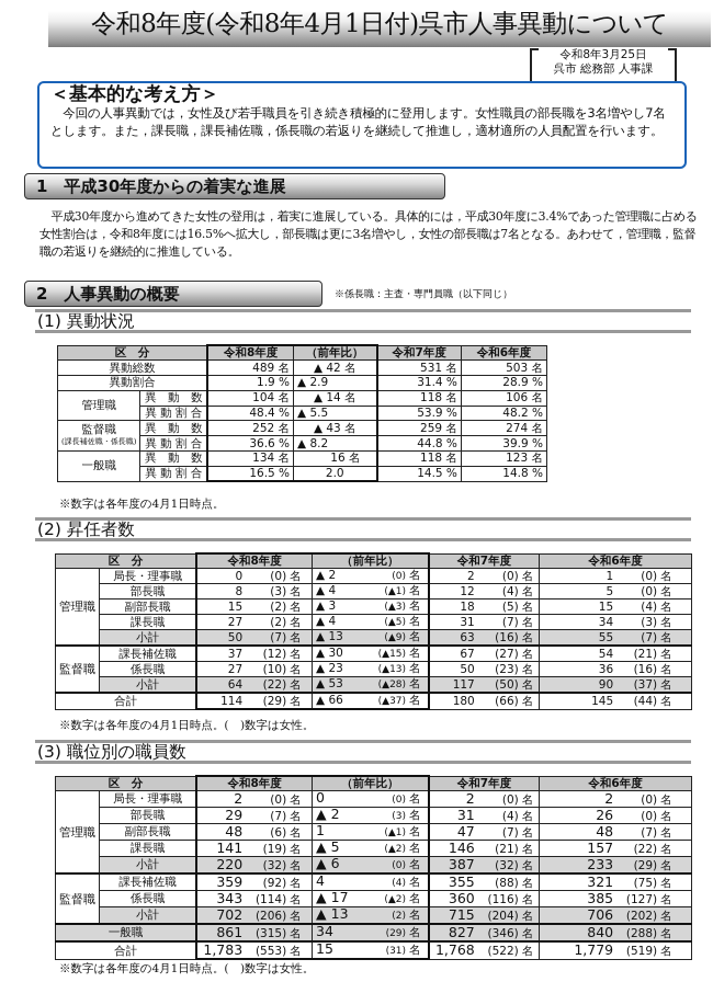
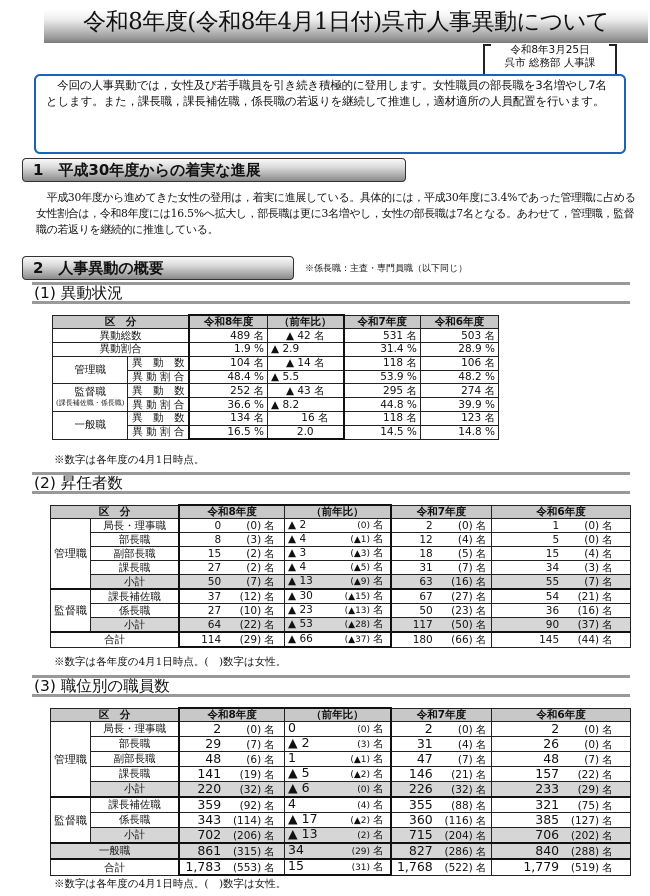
  令和8年度(令和8年4月1日付)呉市人事異動について
  令和8年3月25日
  呉市 総務部 人事課
- ＜基本的な考え方＞
  今回の人事異動では，女性及び若手職員を引き続き積極的に登用します。女性職員の部長職を3名増やし7名とします。また，課長職，課長補佐職，係長職の若返りを継続して推進し，適材適所の人員配置を行います。
  1 平成30年度からの着実な進展
  平成30年度から進めてきた女性の登用は，着実に進展している。具体的には，平成30年度に3.4%であった管理職に占める女性割合は，令和8年度には16.5%へ拡大し，部長職は更に3名増やし，女性の部長職は7名となる。あわせて，管理職，監督職の若返りを継続的に推進している。
  2 人事異動の概要
  ※係長職：主査・専門員職（以下同じ）
  (1) 異動状況
  区 分	令和8年度	（前年比）	令和7年度	令和6年度
  異動総数	489 名	▲ 42 名	531 名	503 名
  異動割合	1.9 %	▲ 2.9	31.4 %	28.9 %
  管理職	異 動 数	104 名	▲ 14 名	118 名	106 名
  異 動 割 合	48.4 %	▲ 5.5	53.9 %	48.2 %
- 監督職(課長補佐職・係長職)	異 動 数	252 名	▲ 43 名	259 名	274 名
+ 監督職(課長補佐職・係長職)	異 動 数	252 名	▲ 43 名	295 名	274 名
  異 動 割 合	36.6 %	▲ 8.2	44.8 %	39.9 %
  一般職	異 動 数	134 名	16 名	118 名	123 名
  異 動 割 合	16.5 %	2.0	14.5 %	14.8 %
  ※数字は各年度の4月1日時点。
  (2) 昇任者数
  区 分	令和8年度	（前年比）	令和7年度	令和6年度
  管理職	局長・理事職	0 (0) 名	▲ 2 (0) 名	2 (0) 名	1 (0) 名
  部長職	8 (3) 名	▲ 4 (▲1) 名	12 (4) 名	5 (0) 名
  副部長職	15 (2) 名	▲ 3 (▲3) 名	18 (5) 名	15 (4) 名
  課長職	27 (2) 名	▲ 4 (▲5) 名	31 (7) 名	34 (3) 名
  小計	50 (7) 名	▲ 13 (▲9) 名	63 (16) 名	55 (7) 名
  監督職	課長補佐職	37 (12) 名	▲ 30 (▲15) 名	67 (27) 名	54 (21) 名
  係長職	27 (10) 名	▲ 23 (▲13) 名	50 (23) 名	36 (16) 名
  小計	64 (22) 名	▲ 53 (▲28) 名	117 (50) 名	90 (37) 名
  合計	114 (29) 名	▲ 66 (▲37) 名	180 (66) 名	145 (44) 名
  ※数字は各年度の4月1日時点。( )数字は女性。
  (3) 職位別の職員数
  区 分	令和8年度	（前年比）	令和7年度	令和6年度
  管理職	局長・理事職	2 (0) 名	0 (0) 名	2 (0) 名	2 (0) 名
  部長職	29 (7) 名	▲ 2 (3) 名	31 (4) 名	26 (0) 名
  副部長職	48 (6) 名	1 (▲1) 名	47 (7) 名	48 (7) 名
  課長職	141 (19) 名	▲ 5 (▲2) 名	146 (21) 名	157 (22) 名
- 小計	220 (32) 名	▲ 6 (0) 名	387 (32) 名	233 (29) 名
+ 小計	220 (32) 名	▲ 6 (0) 名	226 (32) 名	233 (29) 名
  監督職	課長補佐職	359 (92) 名	4 (4) 名	355 (88) 名	321 (75) 名
  係長職	343 (114) 名	▲ 17 (▲2) 名	360 (116) 名	385 (127) 名
  小計	702 (206) 名	▲ 13 (2) 名	715 (204) 名	706 (202) 名
- 一般職	861 (315) 名	34 (29) 名	827 (346) 名	840 (288) 名
+ 一般職	861 (315) 名	34 (29) 名	827 (286) 名	840 (288) 名
  合計	1,783 (553) 名	15 (31) 名	1,768 (522) 名	1,779 (519) 名
  ※数字は各年度の4月1日時点。( )数字は女性。
